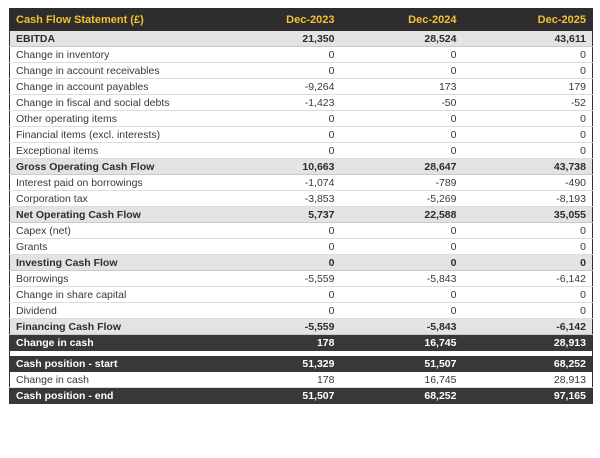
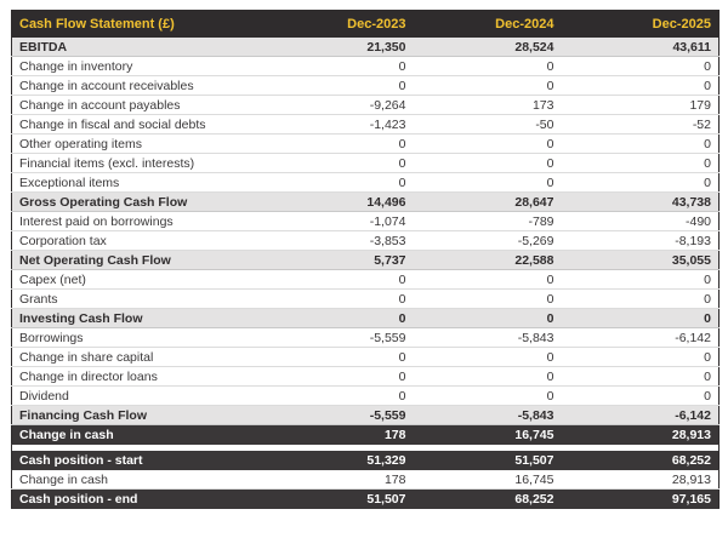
  Cash Flow Statement (£)	Dec-2023	Dec-2024	Dec-2025
  EBITDA	21,350	28,524	43,611
  Change in inventory	0	0	0
  Change in account receivables	0	0	0
  Change in account payables	-9,264	173	179
  Change in fiscal and social debts	-1,423	-50	-52
  Other operating items	0	0	0
  Financial items (excl. interests)	0	0	0
  Exceptional items	0	0	0
- Gross Operating Cash Flow	10,663	28,647	43,738
+ Gross Operating Cash Flow	14,496	28,647	43,738
  Interest paid on borrowings	-1,074	-789	-490
  Corporation tax	-3,853	-5,269	-8,193
  Net Operating Cash Flow	5,737	22,588	35,055
  Capex (net)	0	0	0
  Grants	0	0	0
  Investing Cash Flow	0	0	0
  Borrowings	-5,559	-5,843	-6,142
  Change in share capital	0	0	0
+ Change in director loans	0	0	0
  Dividend	0	0	0
  Financing Cash Flow	-5,559	-5,843	-6,142
  Change in cash	178	16,745	28,913
  Cash position - start	51,329	51,507	68,252
  Change in cash	178	16,745	28,913
  Cash position - end	51,507	68,252	97,165
